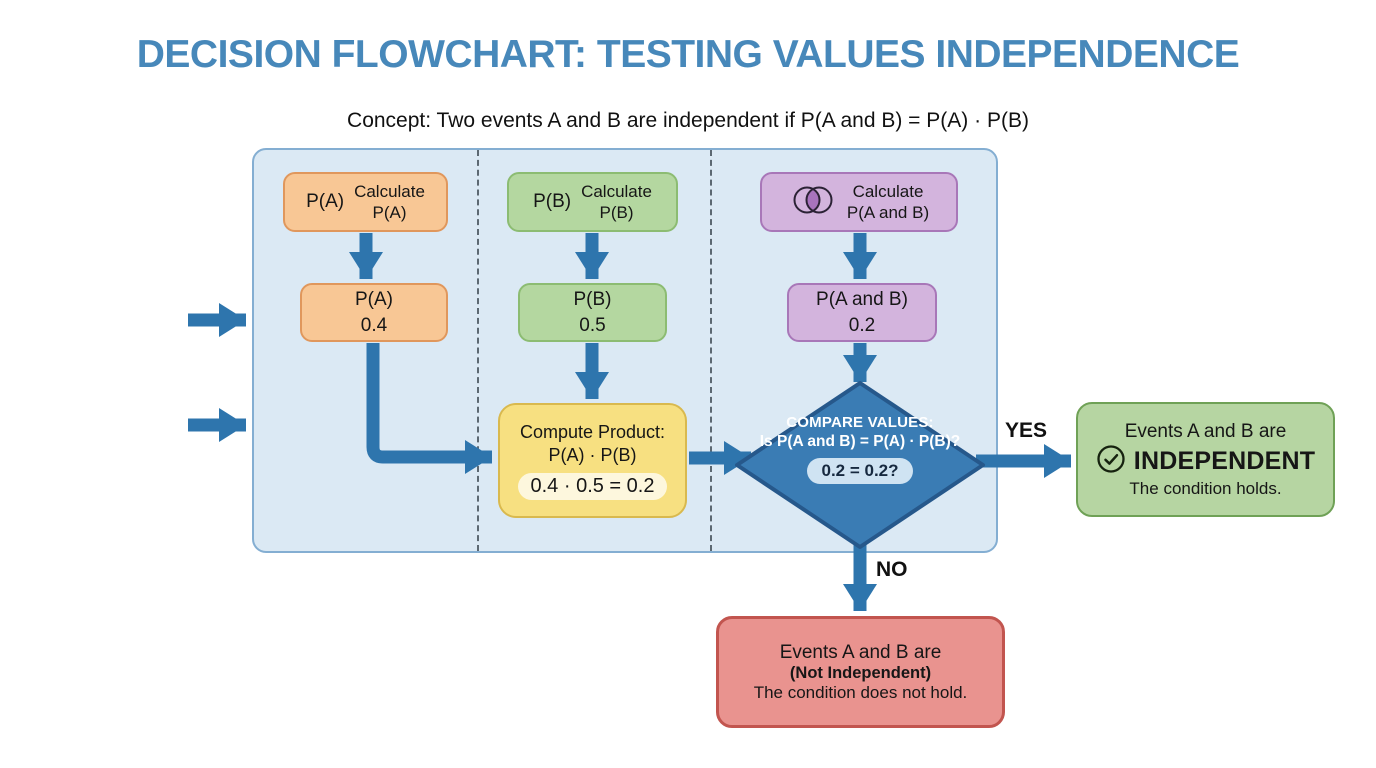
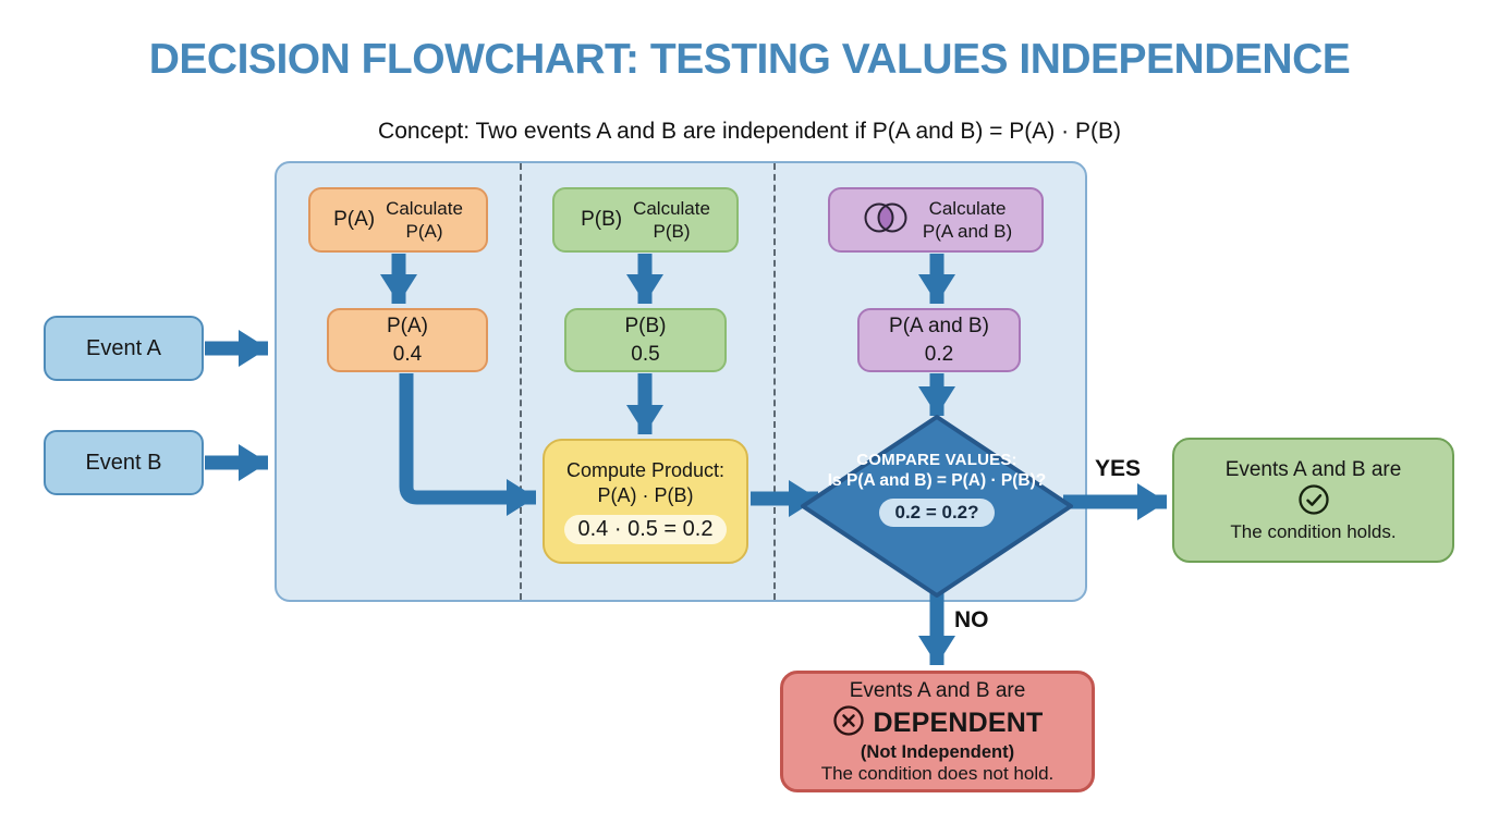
  DECISION FLOWCHART: TESTING VALUES INDEPENDENCE
  Concept: Two events A and B are independent if P(A and B) = P(A) · P(B)
+ Event A
+ Event B
  P(A)
  Calculate
  P(A)
  P(B)
  Calculate
  P(B)
  Calculate
  P(A and B)
  P(A)
  0.4
  P(B)
  0.5
  P(A and B)
  0.2
  Compute Product:
  P(A) · P(B)
  0.4 · 0.5 = 0.2
  COMPARE VALUES:
  Is P(A and B) = P(A) · P(B)?
  0.2 = 0.2?
  YES
  NO
  Events A and B are
- INDEPENDENT
  The condition holds.
  Events A and B are
+ DEPENDENT
  (Not Independent)
  The condition does not hold.
